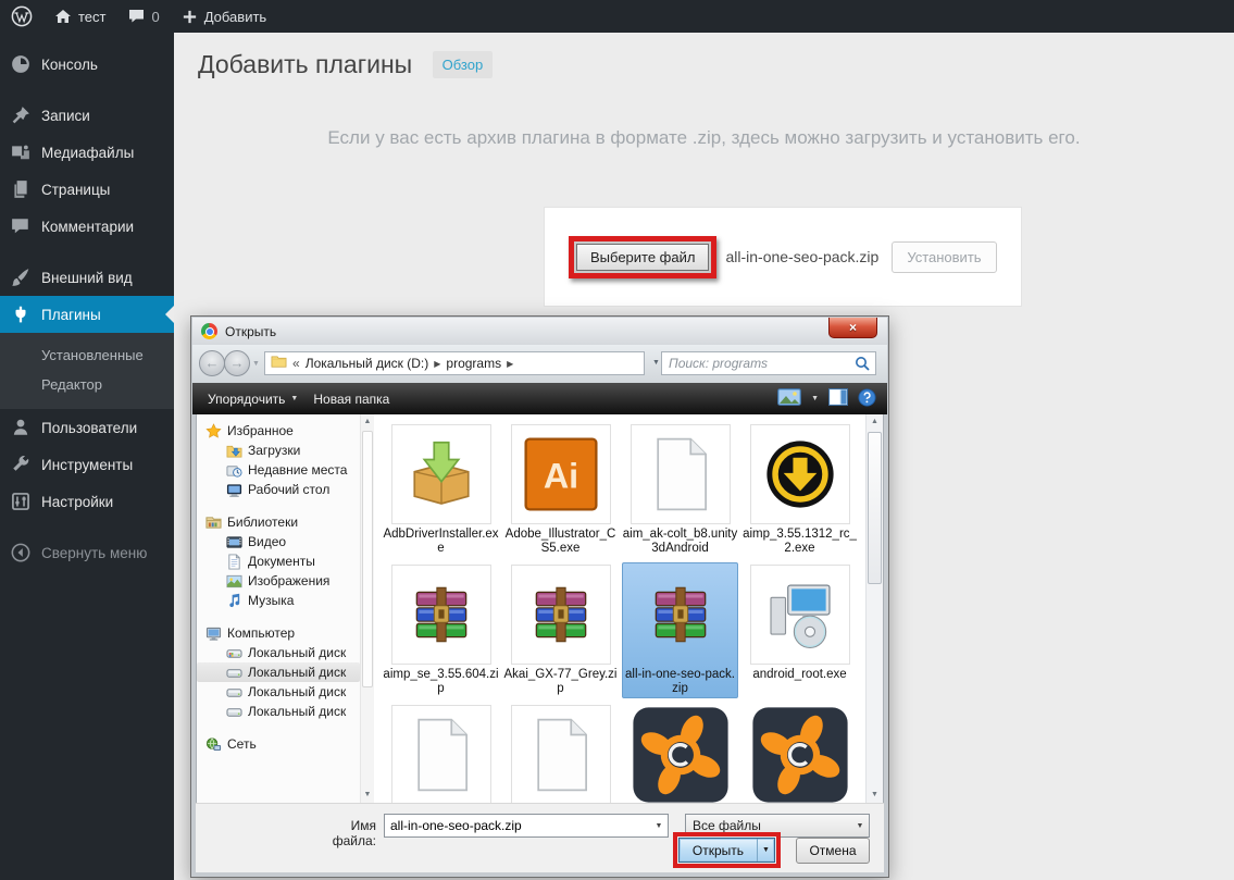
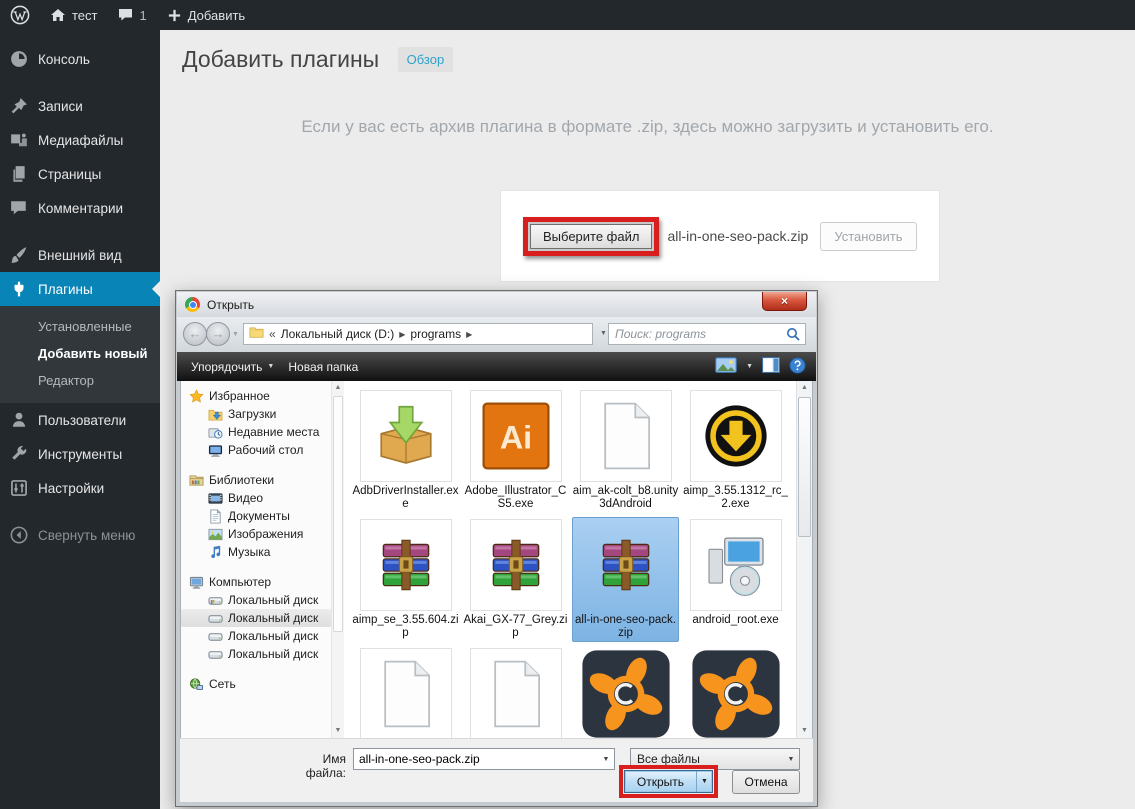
  тест
- 0
+ 1
  Добавить
  Консоль
  Записи
  Медиафайлы
  Страницы
  Комментарии
  Внешний вид
  Плагины
  Установленные
+ Добавить новый
  Редактор
  Пользователи
  Инструменты
  Настройки
  Свернуть меню
  Добавить плагины Обзор
  Если у вас есть архив плагина в формате .zip, здесь можно загрузить и установить его.
  Выберите файл
  all-in-one-seo-pack.zip
  Установить
  Открыть
  ×
  ←
  →
  «
  Локальный диск (D:)
  ▶
  programs
  ▶
  Поиск: programs
  Упорядочить
  Новая папка
  Избранное
  Загрузки
  Недавние места
  Рабочий стол
  Библиотеки
  Видео
  Документы
  Изображения
  Музыка
  Компьютер
  Локальный диск
  Локальный диск
  Локальный диск
  Локальный диск
  Сеть
  AdbDriverInstaller.exe
  Ai
  Adobe_Illustrator_CS5.exe
  aim_ak-colt_b8.unity3dAndroid
  aimp_3.55.1312_rc_2.exe
  aimp_se_3.55.604.zip
  Akai_GX-77_Grey.zip
  all-in-one-seo-pack.zip
  android_root.exe
  Имя файла:
  all-in-one-seo-pack.zip
  Все файлы
  Открыть
  Отмена
